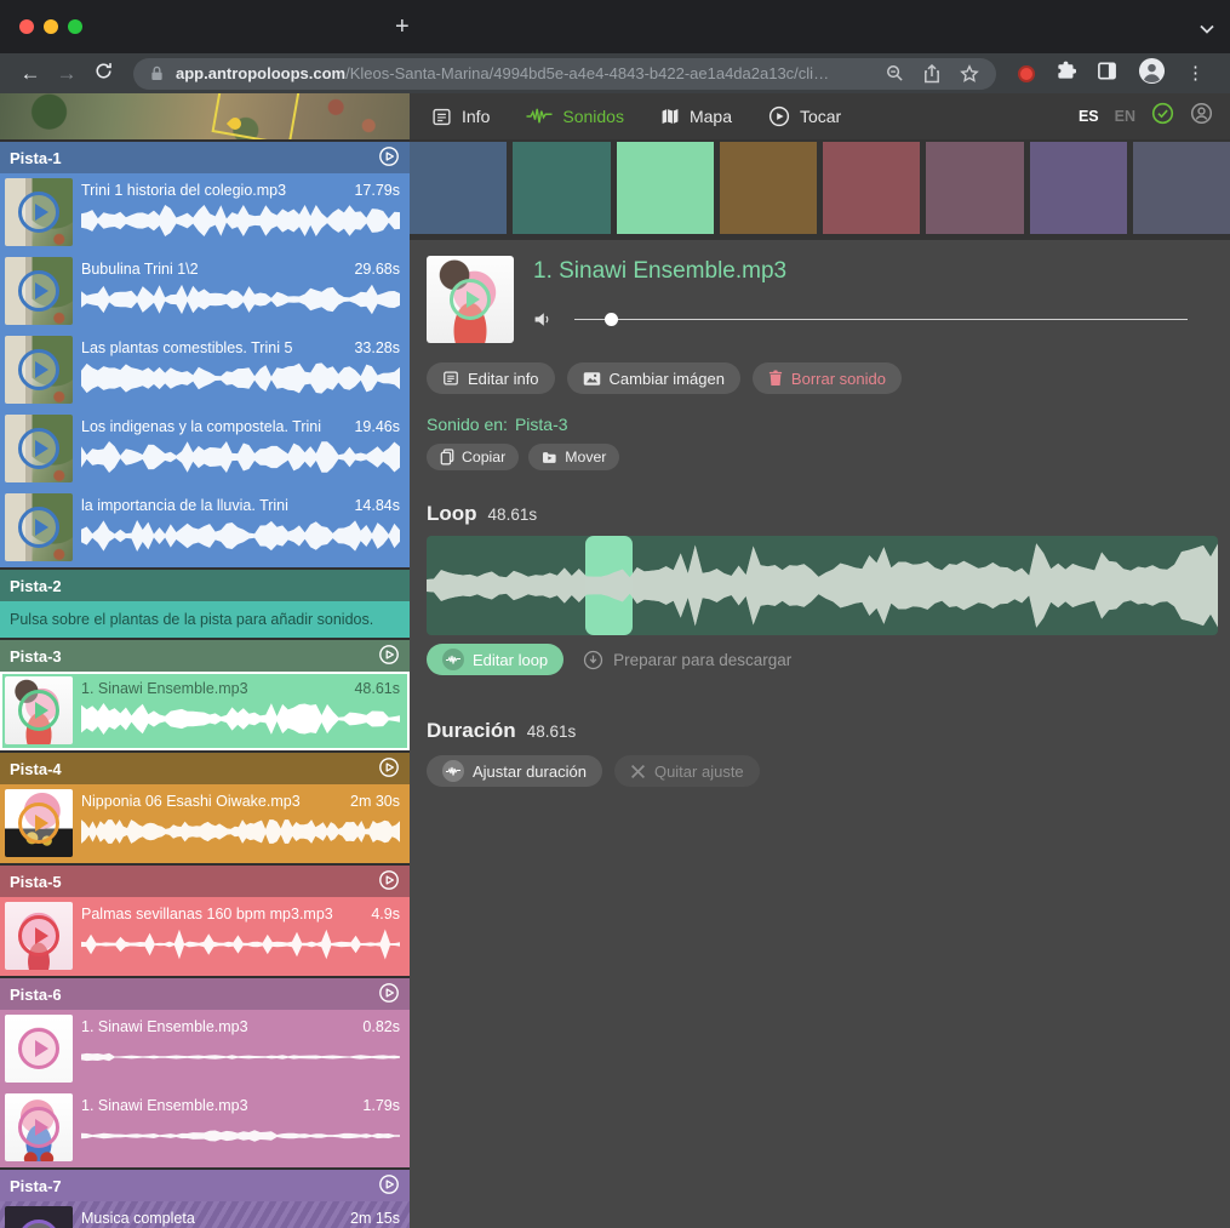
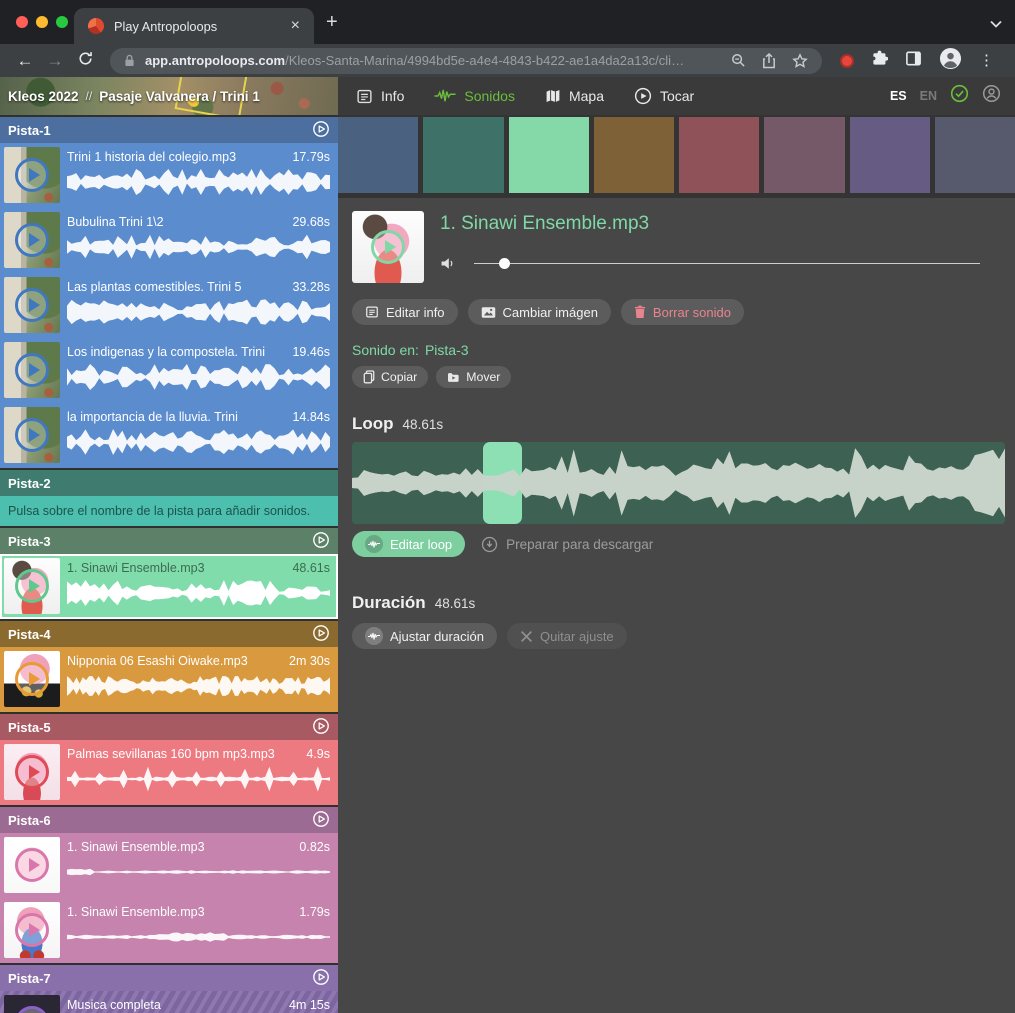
+ Play Antropoloops
+ ×
  +
  ←
  →
  app.antropoloops.com/Kleos-Santa-Marina/4994bd5e-a4e4-4843-b422-ae1a4da2a13c/cli…
  ⋮
+ Kleos 2022
+ //
+ Pasaje Valvanera / Trini 1
  Info
  Sonidos
  Mapa
  Tocar
  ES
  EN
  Pista-1
  Trini 1 historia del colegio.mp3
  17.79s
  Bubulina Trini 1\2
  29.68s
  Las plantas comestibles. Trini 5
  33.28s
  Los indigenas y la compostela. Trini
  19.46s
  la importancia de la lluvia. Trini
  14.84s
  Pista-2
- Pulsa sobre el plantas de la pista para añadir sonidos.
+ Pulsa sobre el nombre de la pista para añadir sonidos.
  Pista-3
  1. Sinawi Ensemble.mp3
  48.61s
  Pista-4
  Nipponia 06 Esashi Oiwake.mp3
  2m 30s
  Pista-5
  Palmas sevillanas 160 bpm mp3.mp3
  4.9s
  Pista-6
  1. Sinawi Ensemble.mp3
  0.82s
  1. Sinawi Ensemble.mp3
  1.79s
  Pista-7
  Musica completa
- 2m 15s
+ 4m 15s
  1. Sinawi Ensemble.mp3
  Editar info
  Cambiar imágen
  Borrar sonido
  Sonido en:
  Pista-3
  Copiar
  Mover
  Loop
  48.61s
  Editar loop
  Preparar para descargar
  Duración
  48.61s
  Ajustar duración
  Quitar ajuste
